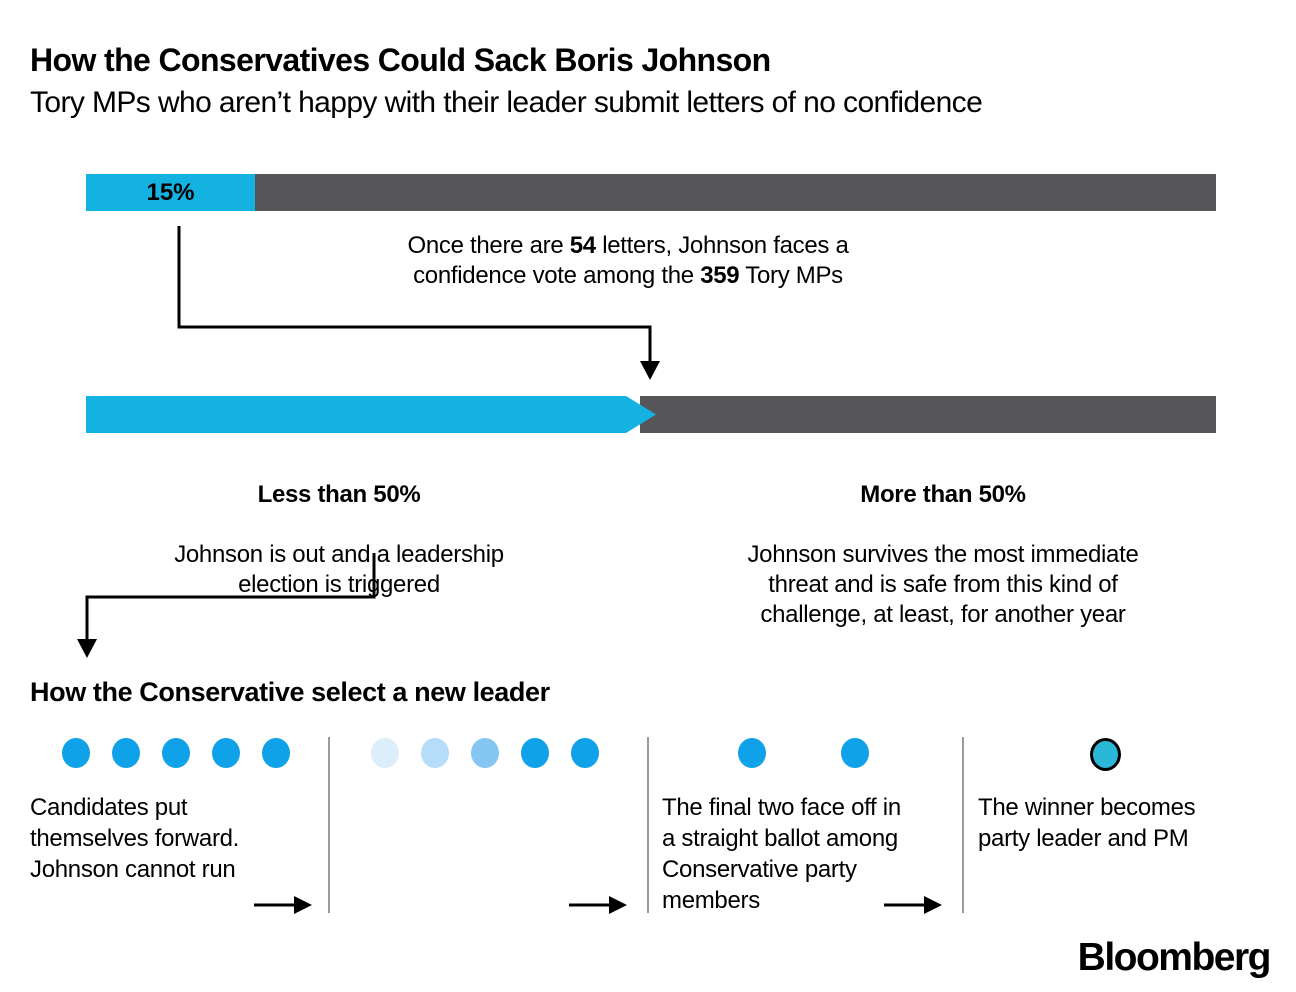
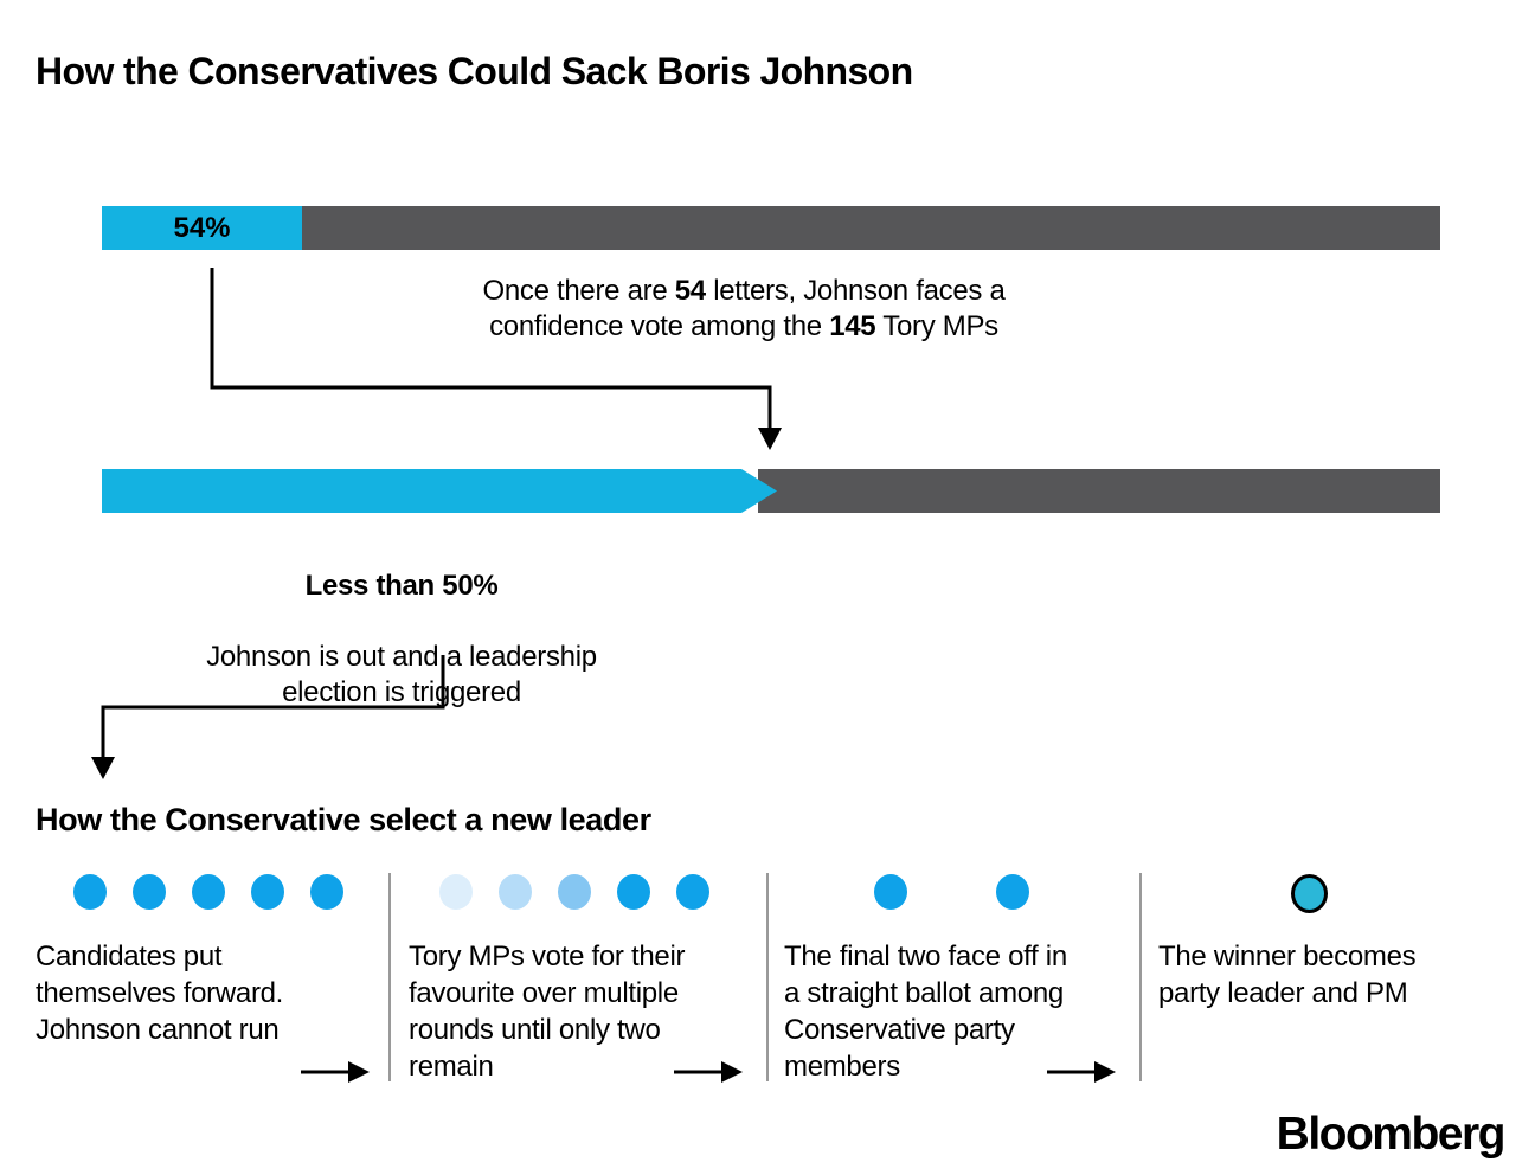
  How the Conservatives Could Sack Boris Johnson
- Tory MPs who aren’t happy with their leader submit letters of no confidence
- 15%
+ 54%
  Once there are 54 letters, Johnson faces a
- confidence vote among the 359 Tory MPs
+ confidence vote among the 145 Tory MPs
  Less than 50%
  Johnson is out and a leadership
  election is trigered
- More than 50%
- Johnson survives the most immediate
- threat and is safe from this kind of
- challenge, at least, for another year
  How the Conservative select a new leader
  Candidates put
  themselves forward.
  Johnson cannot run
+ Tory MPs vote for their
+ favourite over multiple
+ rounds until only two
+ remain
  The final two face off in
  a straight ballot among
  Conservative party
  members
  The winner becomes
  party leader and PM
  Bloomberg
